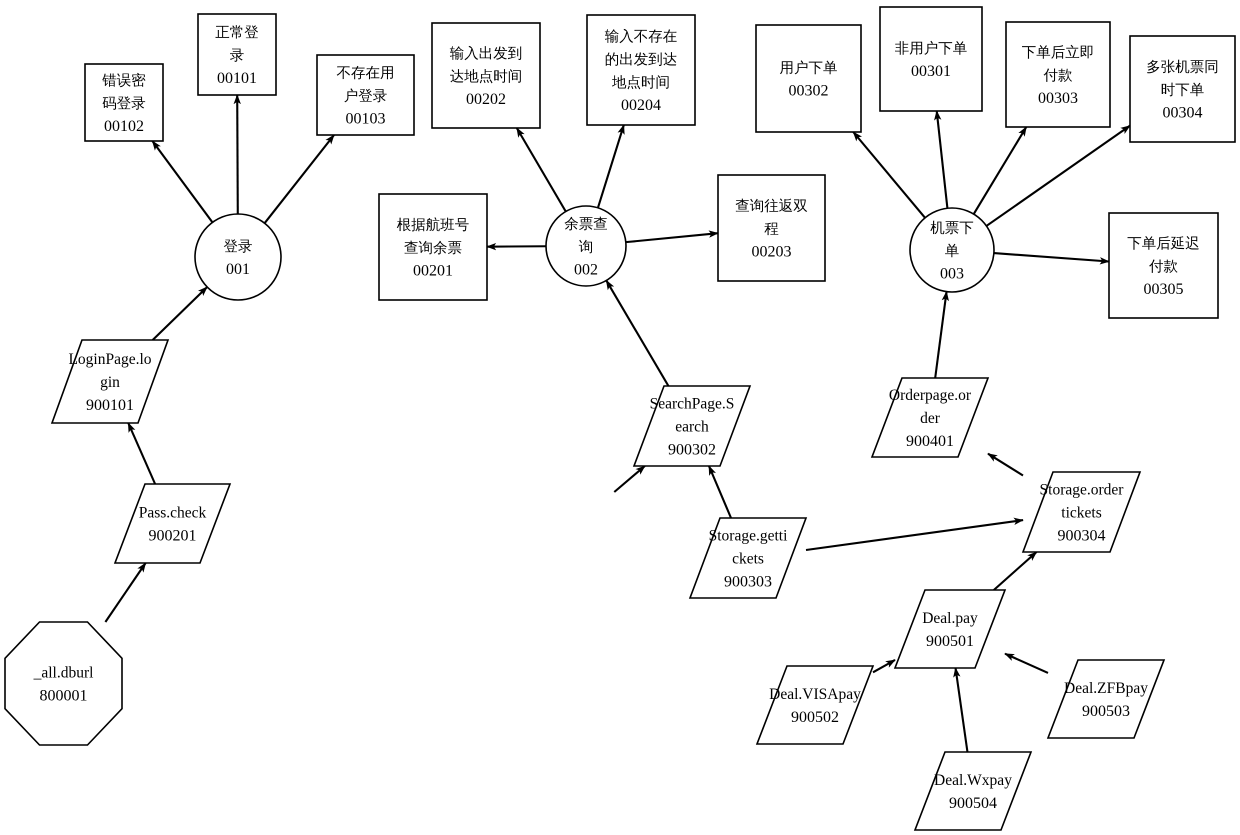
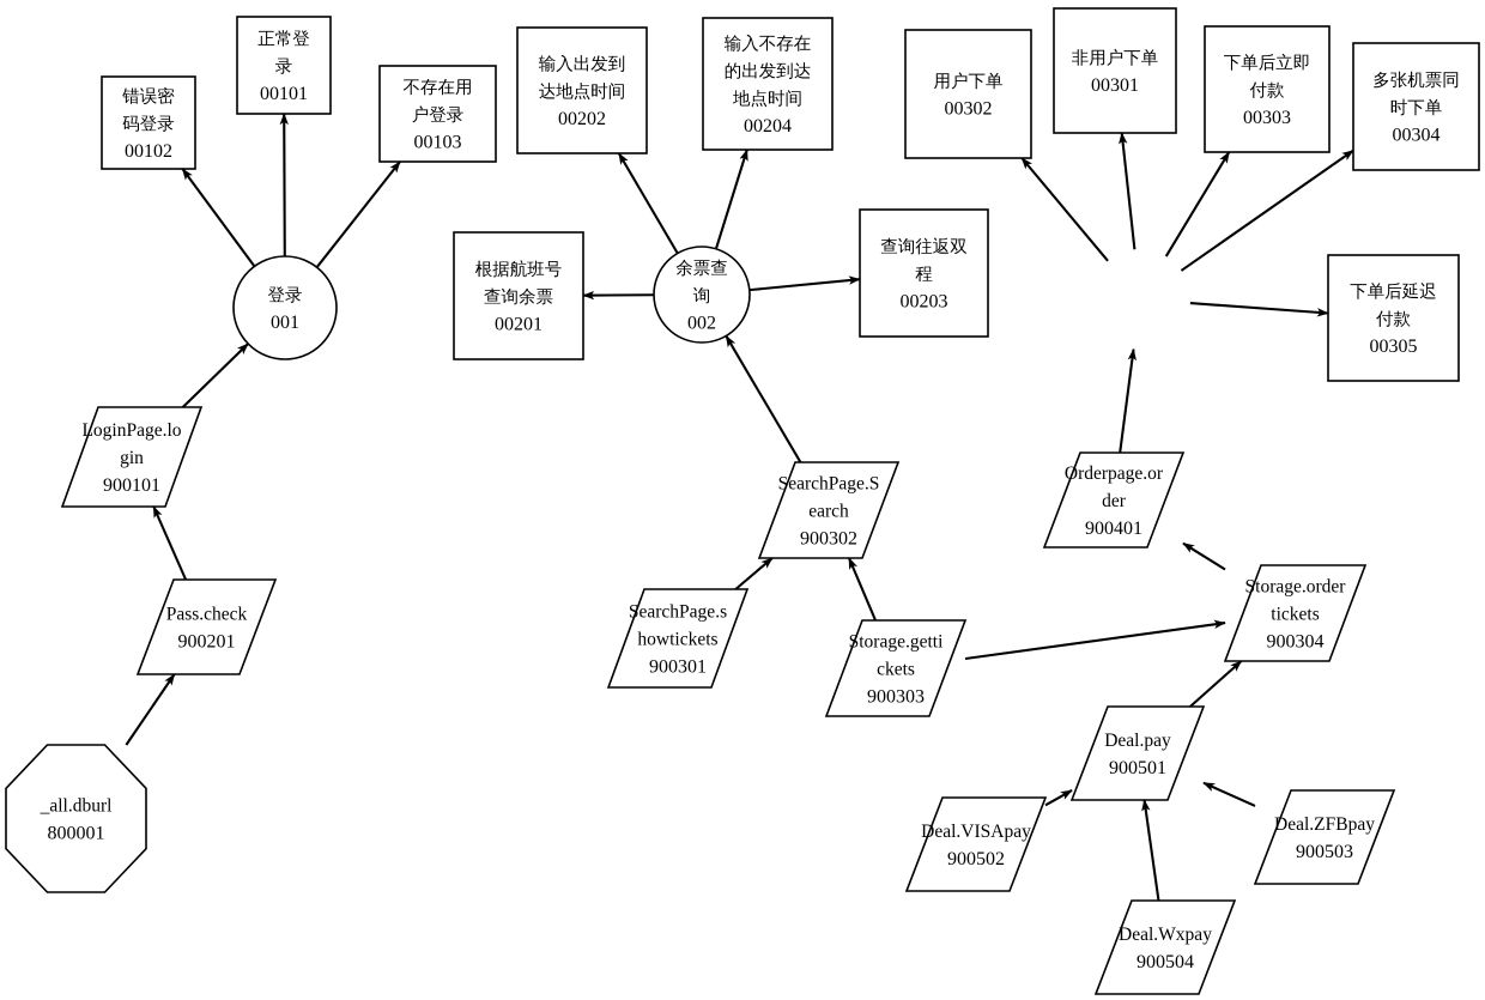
  错误密
  码登录
  00102
  正常登
  录
  00101
  不存在用
  户登录
  00103
  输入出发到
  达地点时间
  00202
  输入不存在
  的出发到达
  地点时间
  00204
  根据航班号
  查询余票
  00201
  查询往返双
  程
  00203
  用户下单
  00302
  非用户下单
  00301
  下单后立即
  付款
  00303
  多张机票同
  时下单
  00304
  下单后延迟
  付款
  00305
  登录
  001
  余票查
  询
  002
- 机票下
- 单
- 003
  LoginPage.lo
  gin
  900101
  Pass.check
  900201
+ SearchPage.s
+ howtickets
+ 900301
  SearchPage.S
  earch
  900302
  Storage.getti
  ckets
  900303
  Orderpage.or
  der
  900401
  Storage.order
  tickets
  900304
  Deal.pay
  900501
  Deal.VISApay
  900502
  Deal.ZFBpay
  900503
  Deal.Wxpay
  900504
  _all.dburl
  800001
